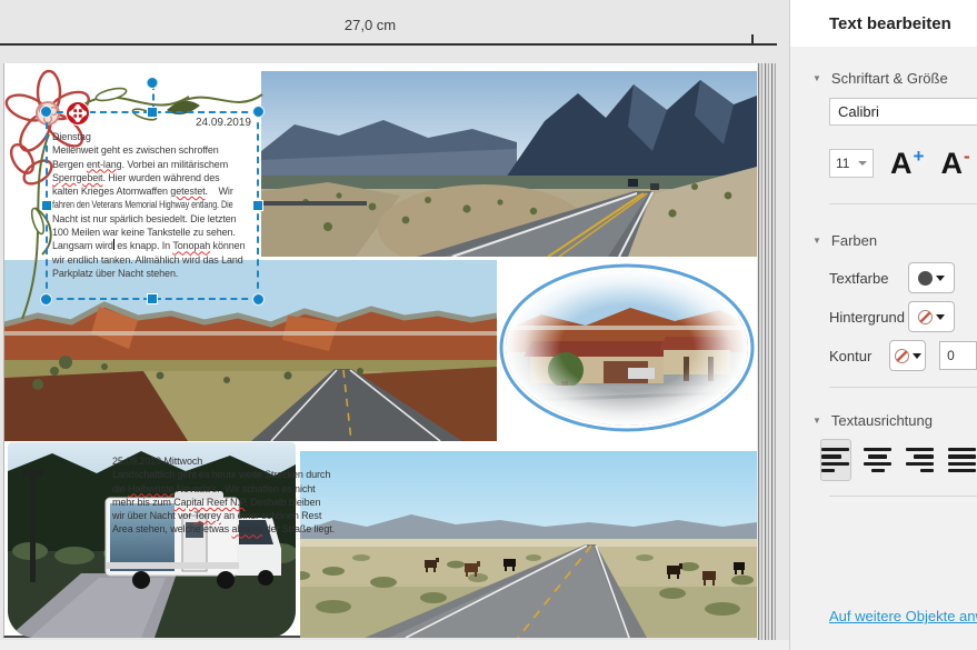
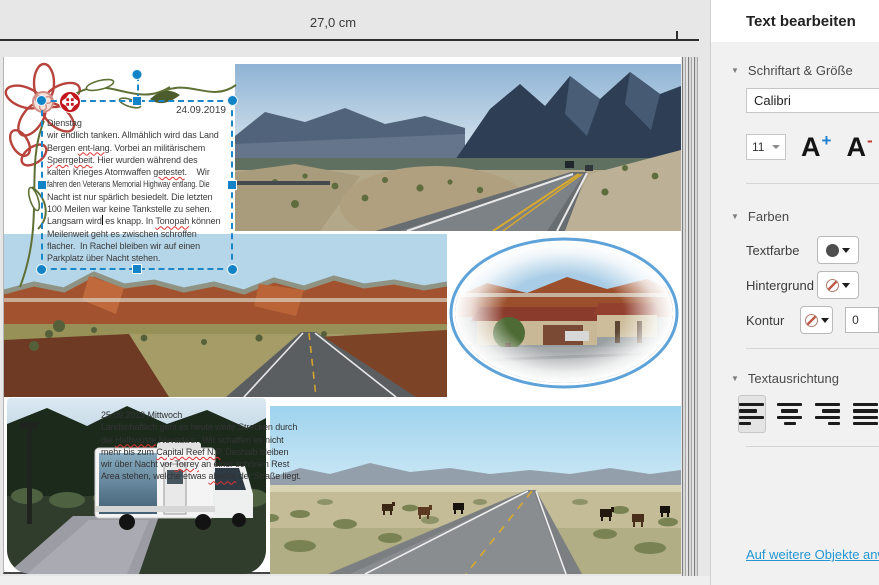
  27,0 cm
  25.09.2019 Mittwoch
  Landschaftlich geht es heute weite Strecken durch
  Halbwüste Nevada's. Wir schaffen es nicht
  mehr bis zum Capital Reef N.P. Deshalb bleiben
  wir über Nacht vor Torrey an einer schönen Rest
  Area stehen, welche etwas abseits der Straße liegt.
  24.09.2019
  Dienstag
- Meilenweit geht es zwischen schroffen
+ wir endlich tanken. Allmählich wird das Land
  Bergen ent-lang. Vorbei an militärischem
  Sperrgebeit. Hier wurden während des
  kalten Krieges Atomwaffen getestet. Wir
  fahren den Veterans Memorial Highway entlang. Die
  Nacht ist nur spärlich besiedelt. Die letzten
  100 Meilen war keine Tankstelle zu sehen.
  Langsam wird es knapp. In Tonopah können
- wir endlich tanken. Allmählich wird das Land
+ Meilenweit geht es zwischen schroffen
+ flacher. In Rachel bleiben wir auf einen
  Parkplatz über Nacht stehen.
  Text bearbeiten
  ▼
  Schriftart & Größe
  Calibri
  11
  A
  +
  A
  -
  ▼
  Farben
  Textfarbe
  Hintergrund
  Kontur
  0
  ▼
  Textausrichtung
  Auf weitere Objekte an
